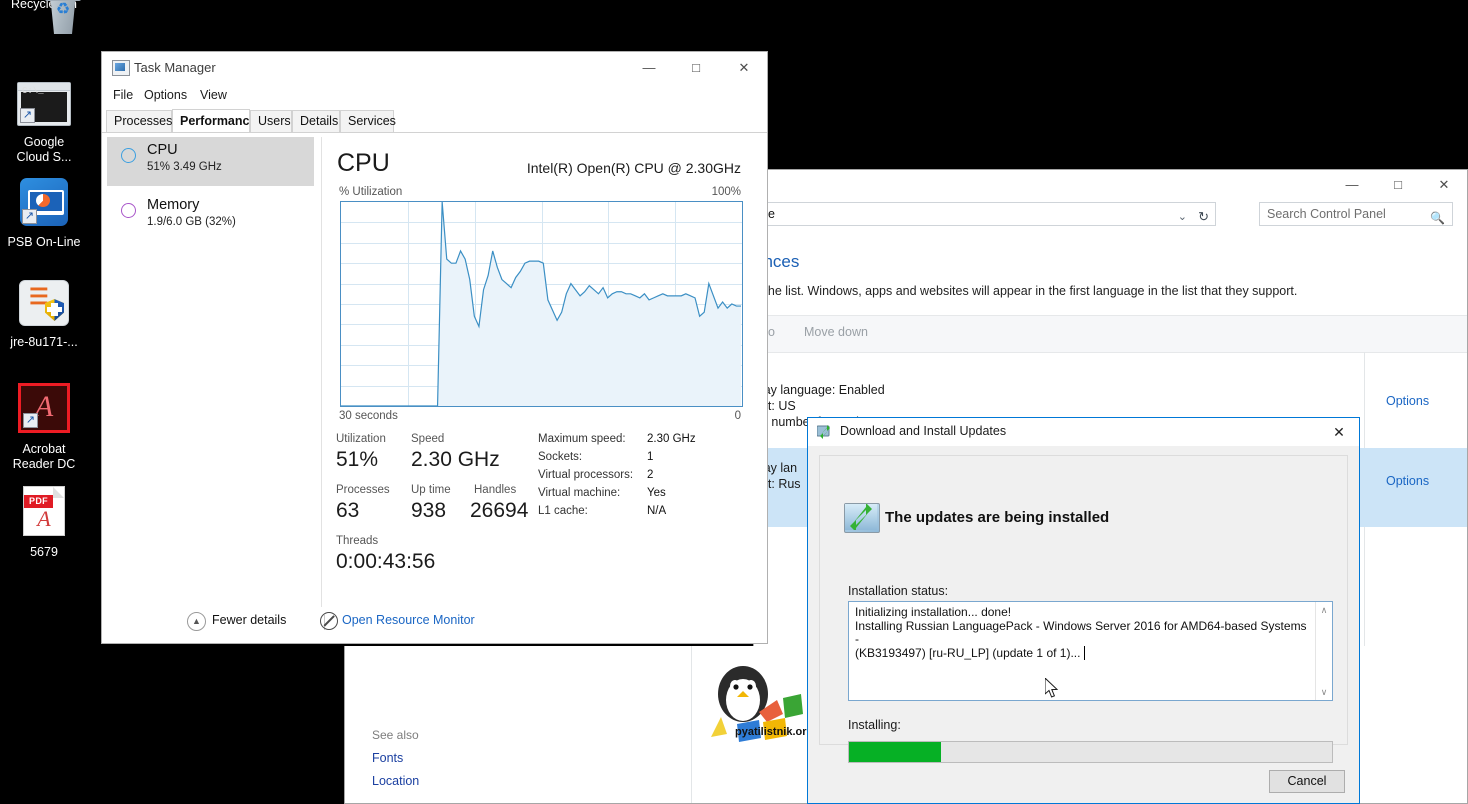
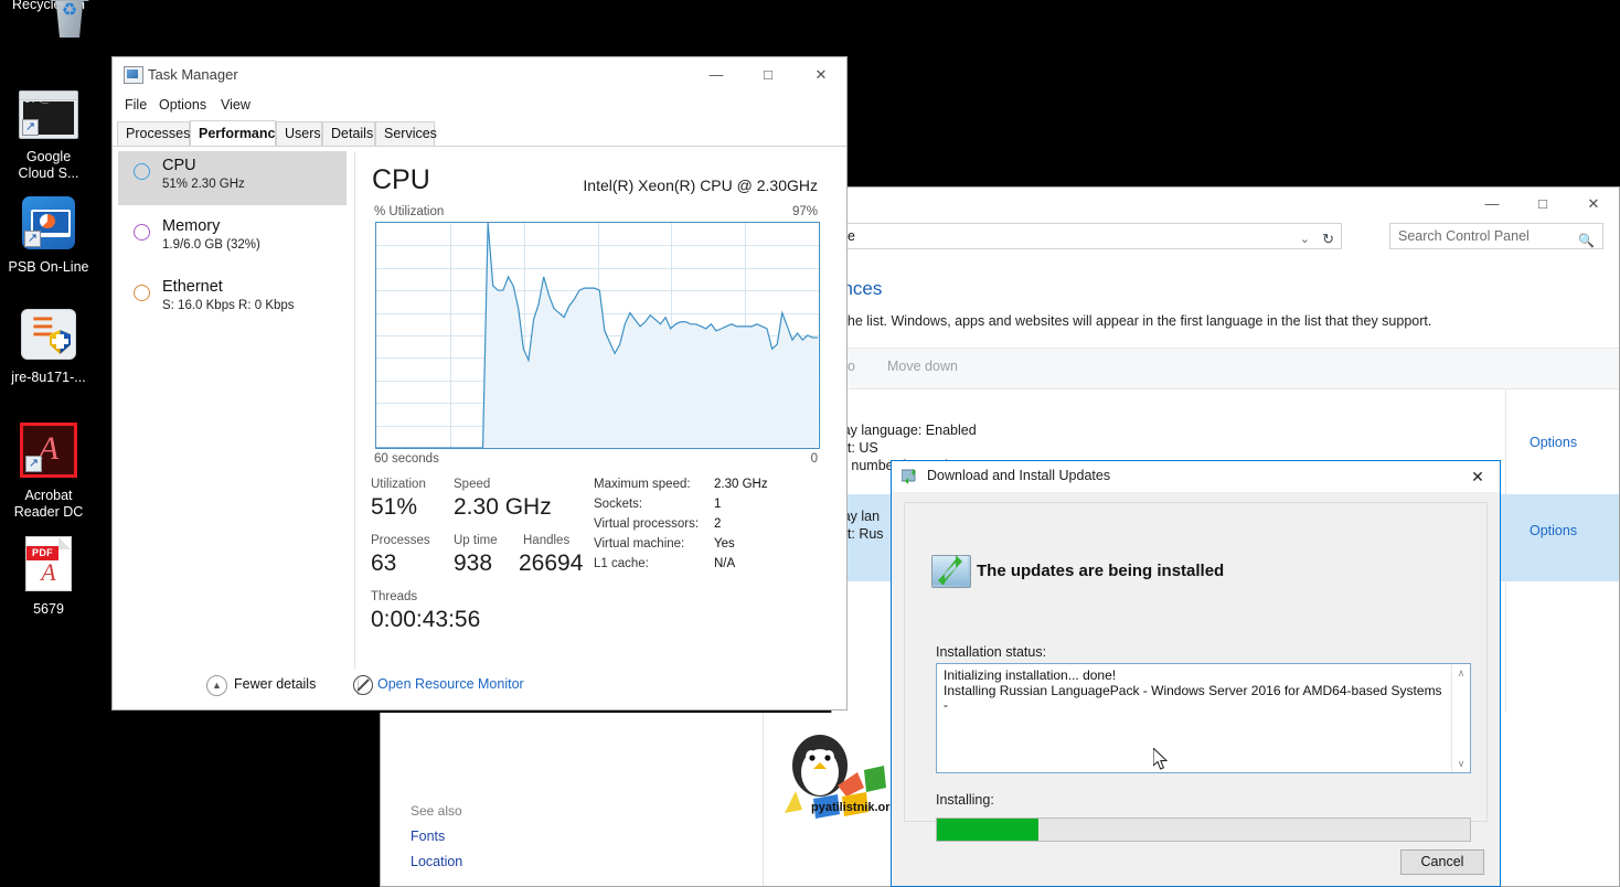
  ♻
  C:\_
  ↗
  Google
  Cloud S...
  ↗
  PSB On-Line
  ☰
  jre-8u171-...
  A
  ↗
  Acrobat
  Reader DC
  PDF
  A
  5679
  —
  □
  ✕
  ⌄
  ↻
  Search Control Panel
  🔍
  nces
  he list. Windows, apps and websites will appear in the first language in the list that they support.
  o
  Move down
  y language: Enabled
  Options
  t: Rus
  Options
  See also
  Fonts
  Location
  pyatilistnik.or
  Task Manager
  —
  □
  ✕
  File
  Options
  View
  Processes
  Performanc
  Users
  Details
  Services
  CPU
- 51% 3.49 GHz
+ 51% 2.30 GHz
  Memory
  1.9/6.0 GB (32%)
+ Ethernet
+ S: 16.0 Kbps R: 0 Kbps
  CPU
- Intel(R) Open(R) CPU @ 2.30GHz
+ Intel(R) Xeon(R) CPU @ 2.30GHz
  % Utilization
- 100%
+ 97%
- 30 seconds
+ 60 seconds
  0
  Utilization
  51%
  Speed
  2.30 GHz
  Processes
  63
  Up time
  938
  Handles
  26694
  Threads
  0:00:43:56
  Maximum speed:
  2.30 GHz
  Sockets:
  1
  Virtual processors:
  2
  Virtual machine:
  Yes
  L1 cache:
  N/A
  ▲
  Fewer details
  Open Resource Monitor
  Download and Install Updates
  ✕
  The updates are being installed
  Installation status:
  Initializing installation... done!
  Installing Russian LanguagePack - Windows Server 2016 for AMD64-based Systems -
- (KB3193497) [ru-RU_LP] (update 1 of 1)...
  ∧
  ∨
  Installing:
  Cancel
